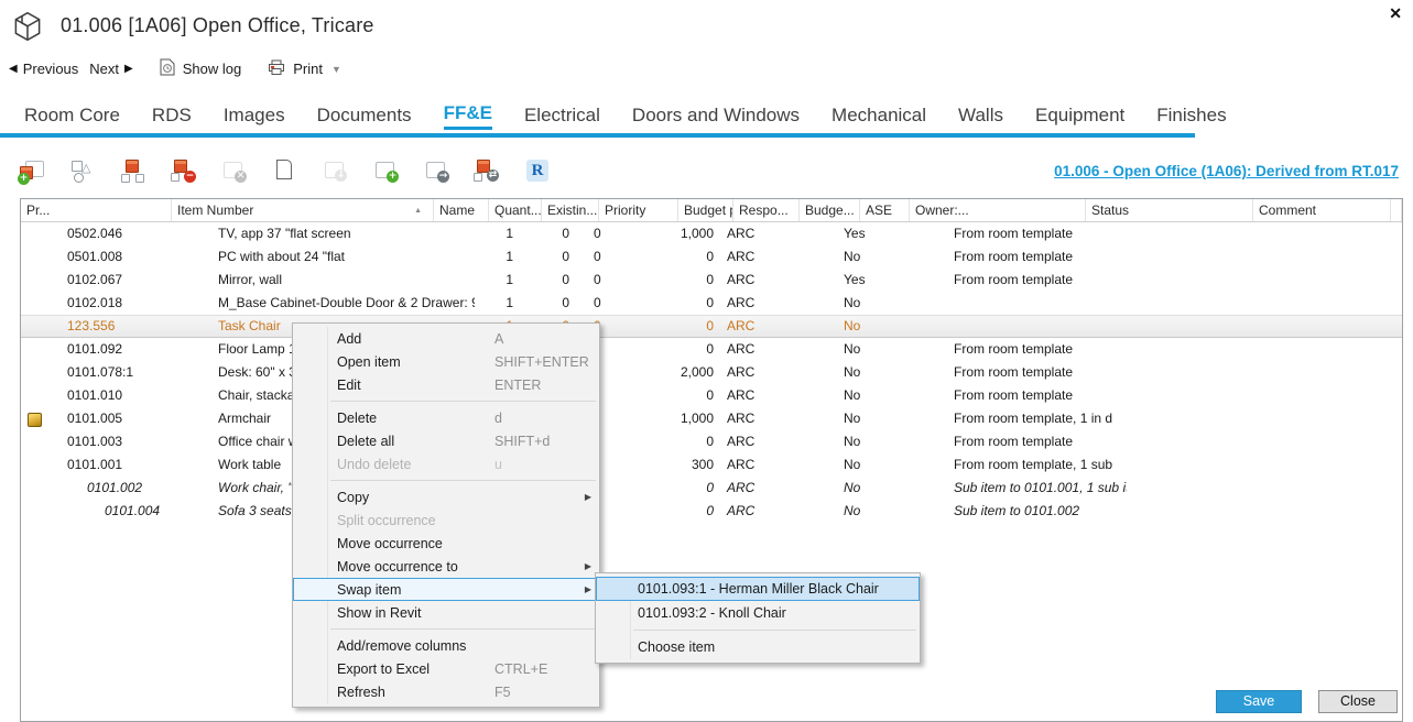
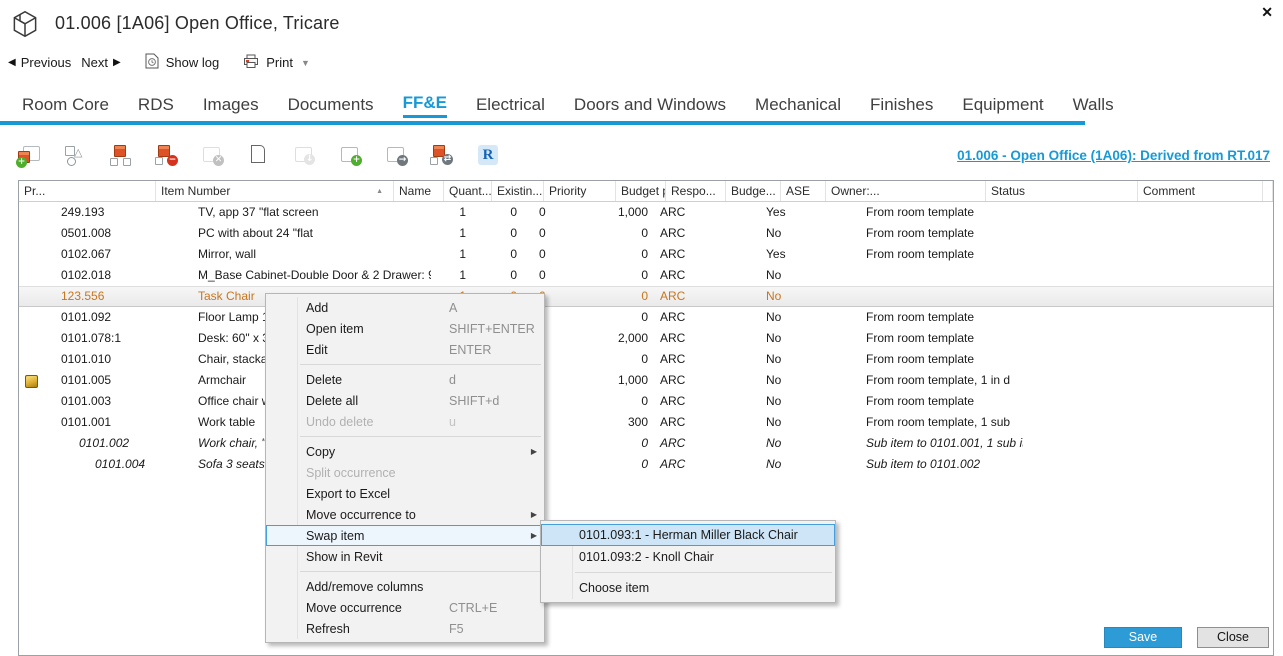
  ✕
  01.006 [1A06] Open Office, Tricare
  ◀
  Previous
  Next
  ▶
  Show log
  Print
  ▼
  Room Core
  RDS
  Images
  Documents
  FF&E
  Electrical
  Doors and Windows
  Mechanical
- Walls
+ Finishes
  Equipment
- Finishes
+ Walls
  +
  △
  −
  ✕
  ↓
  +
  →
  ⇄
  R
  01.006 - Open Office (1A06): Derived from RT.017
  Pr...
  Item Number
  Name
  Quant...
  Existin...
  Priority
  Respo...
  Budge...
  ASE
  Owner:...
  Status
  Comment
- 0502.046
+ 249.193
  TV, app 37 "flat screen
  1
  0
  0
  1,000
  ARC
  Yes
  From room template
  0501.008
  PC with about 24 "flat
  1
  0
  0
  0
  ARC
  No
  From room template
  0102.067
  Mirror, wall
  1
  0
  0
  0
  ARC
  Yes
  From room template
  0102.018
  M_Base Cabinet-Double Door & 2 Drawer:
  1
  0
  0
  0
  ARC
  No
  123.556
  Task Chair
  0
  ARC
  No
  0101.092
  0
  ARC
  No
  From room template
  0101.078:1
  2,000
  ARC
  No
  From room template
  0101.010
  Chair, stack
  0
  ARC
  No
  From room template
  0101.005
  Armchair
  1,000
  ARC
  No
  From room template, 1 in d
  0101.003
  0
  ARC
  No
  From room template
  0101.001
  Work table
  300
  ARC
  No
  From room template, 1 sub
  0101.002
  0
  ARC
  No
  Sub item to 0101.001, 1 sub i
  0101.004
  Sofa 3 seats
  0
  ARC
  No
  Sub item to 0101.002
  Add
  A
  Open item
  SHIFT+ENTER
  Edit
  ENTER
  Delete
  d
  Delete all
  SHIFT+d
  Undo delete
  u
  Copy
  ▶
  Split occurrence
- Move occurrence
+ Export to Excel
  Move occurrence to
  ▶
  Swap item
  ▶
  Show in Revit
  Add/remove columns
- Export to Excel
+ Move occurrence
  CTRL+E
  Refresh
  F5
  0101.093:1 - Herman Miller Black Chair
  0101.093:2 - Knoll Chair
  Choose item
  Save
  Close
